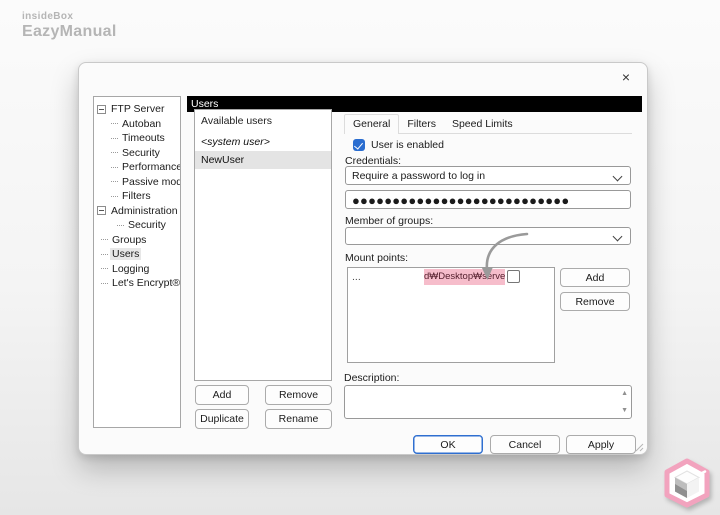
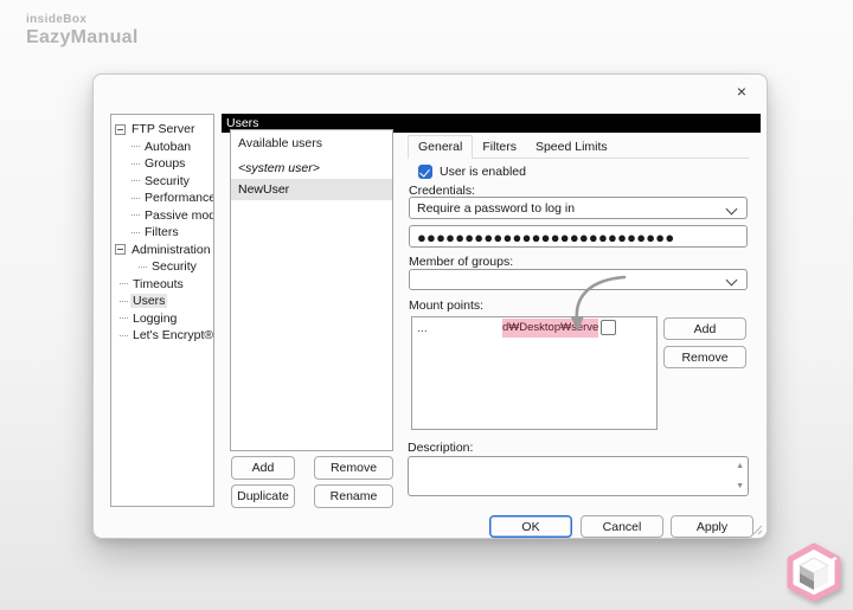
  insideBox
  EazyManual
  ×
  FTP Server
  Autoban
- Timeouts
+ Groups
  Security
  Performance
  Passive mod
  Filters
  Administration
  Security
- Groups
+ Timeouts
  Users
  Logging
  Let's Encrypt®
  Users
  Available users
  <system user>
  NewUser
  Add
  Remove
  Duplicate
  Rename
  General
  Filters
  Speed Limits
  User is enabled
  Credentials:
  Require a password to log in
  ●●●●●●●●●●●●●●●●●●●●●●●●●●●
  Member of groups:
  Mount points:
  ...
  d₩Desktop₩serve
  Add
  Remove
  Description:
  OK
  Cancel
  Apply
